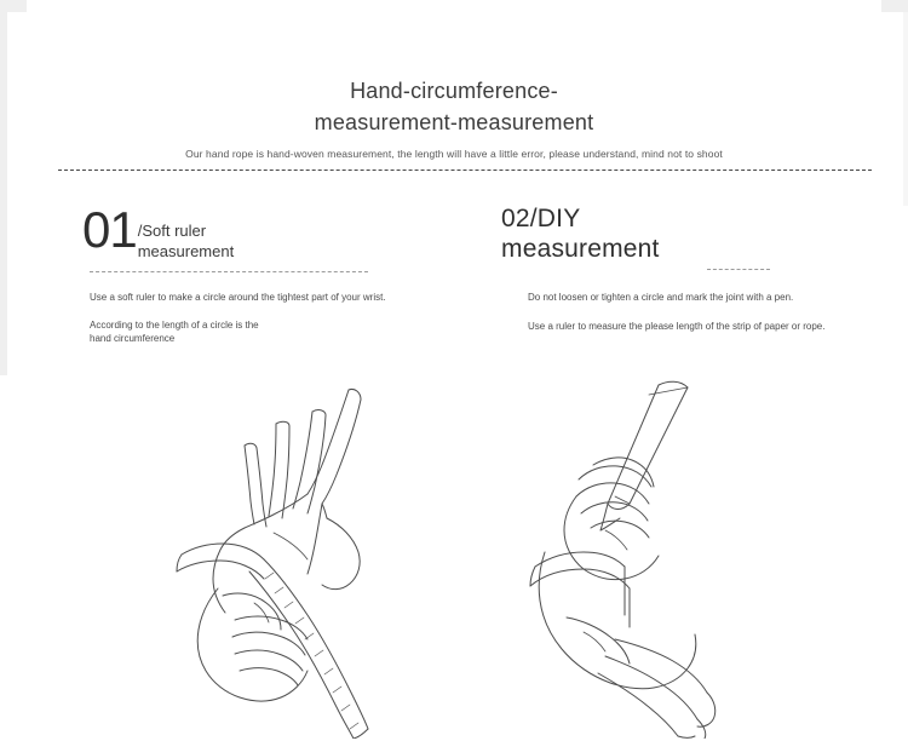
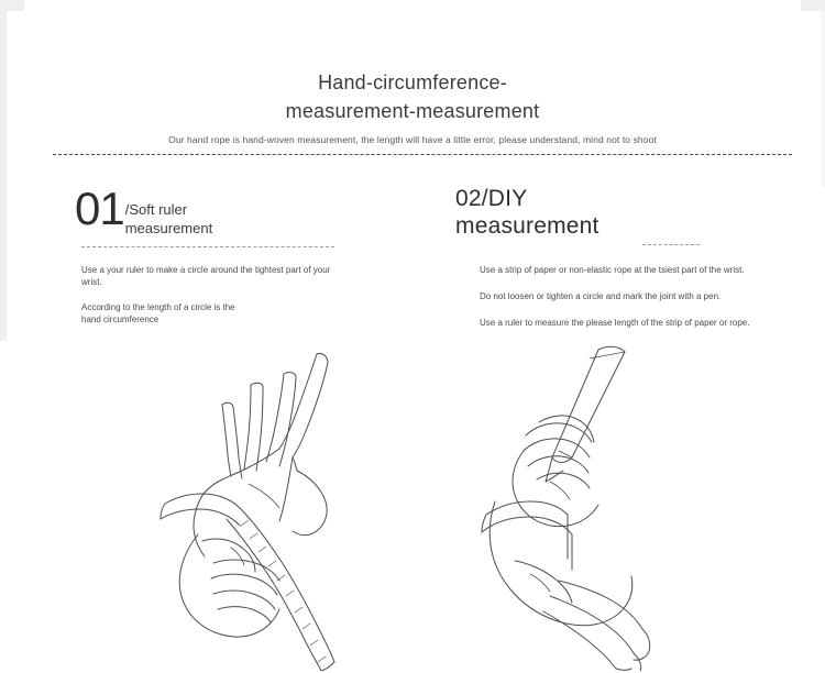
  Hand-circumference-
  measurement-measurement
  Our hand rope is hand-woven measurement, the length will have a little error, please understand, mind not to shoot
  01
  /Soft ruler
  measurement
- Use a soft ruler to make a circle around the tightest part of your wrist.
+ Use a your ruler to make a circle around the tightest part of your wrist.
  According to the length of a circle is the hand circumference
  02/DIY
  measurement
+ Use a strip of paper or non-elastic rope at the tsiest part of the wrist.
  Do not loosen or tighten a circle and mark the joint with a pen.
  Use a ruler to measure the please length of the strip of paper or rope.
